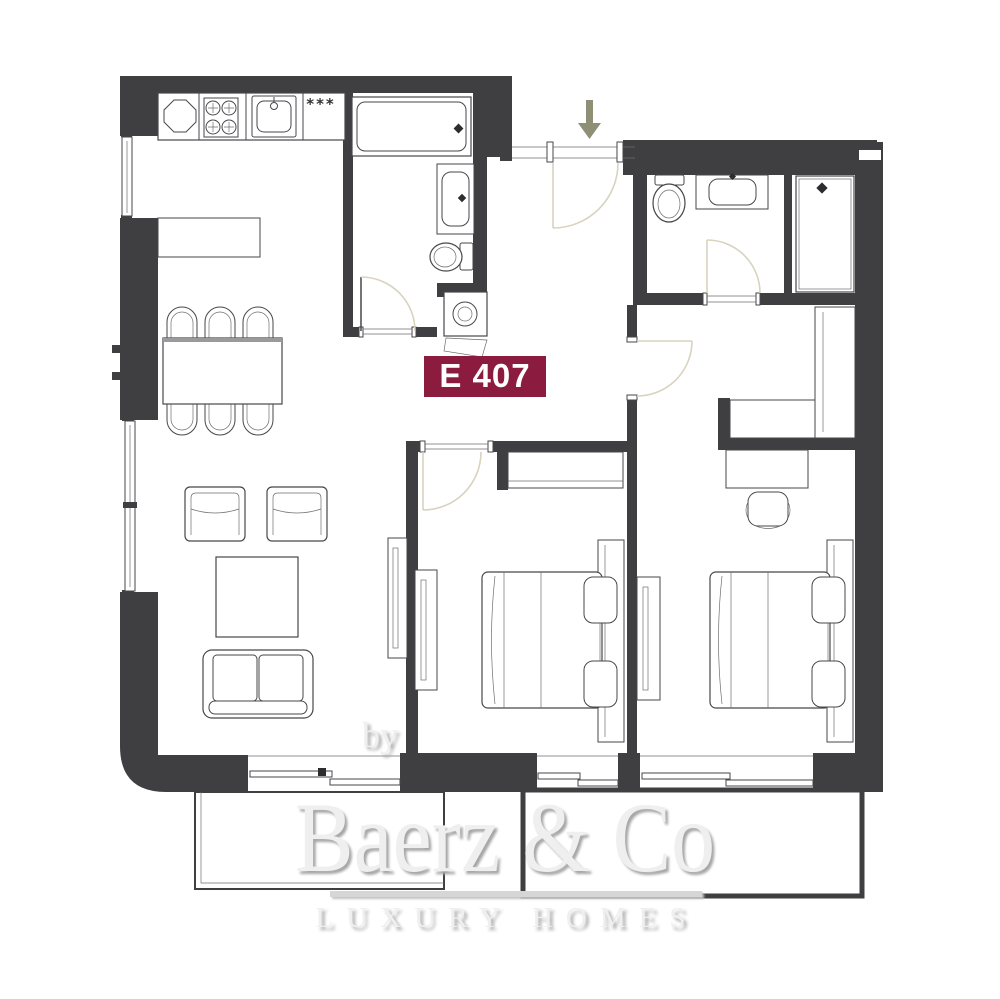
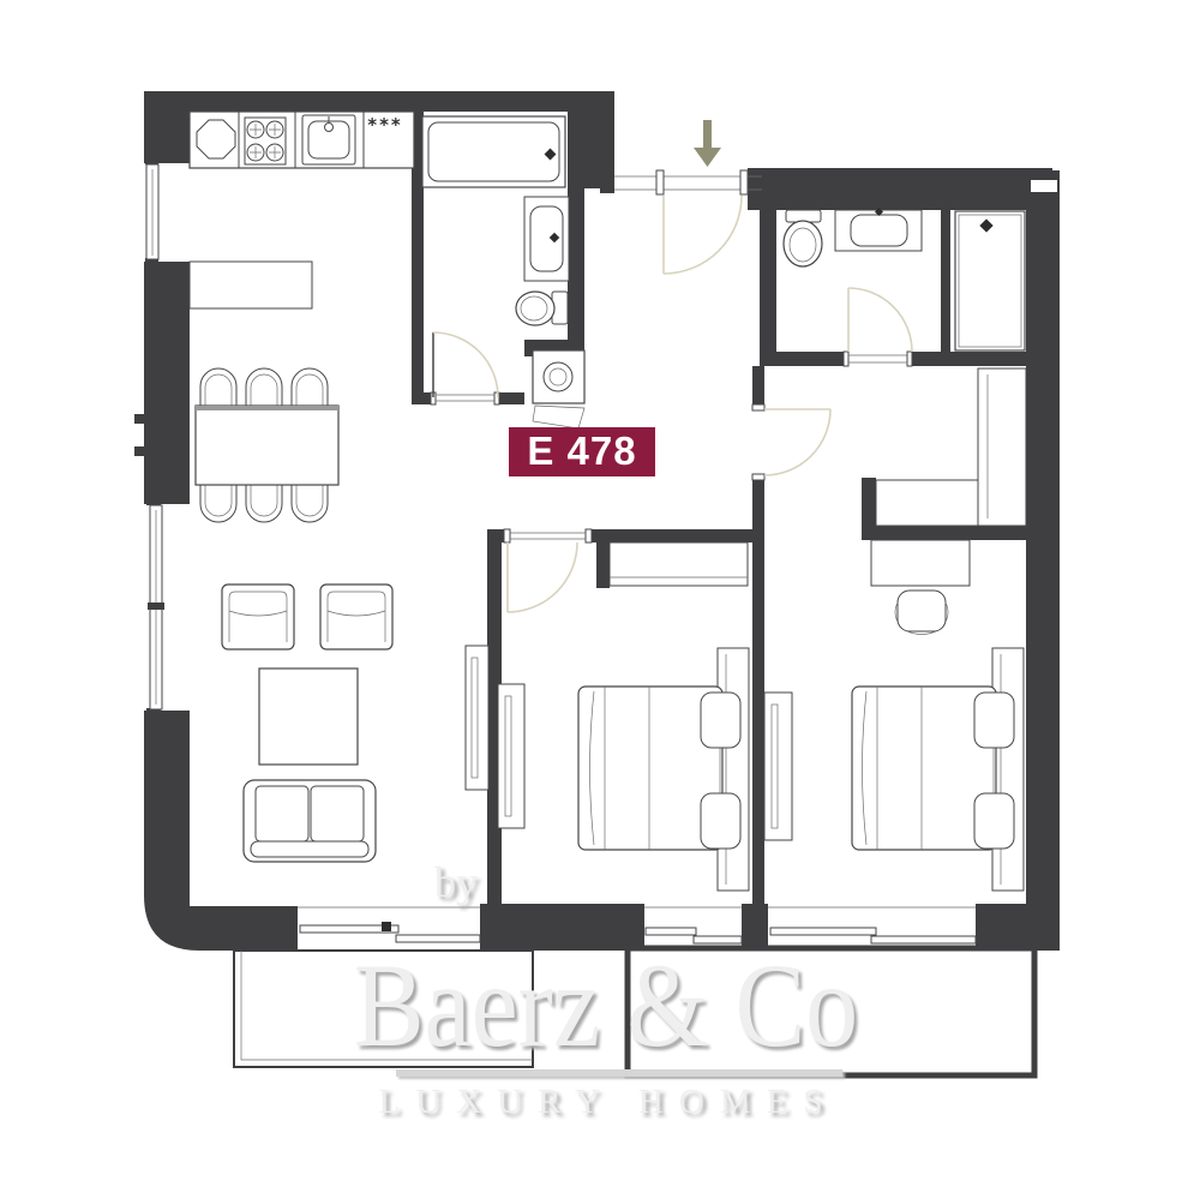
  ***
- E 407
+ E 478
  by
  Baerz & Co
  LUXURY HOMES
